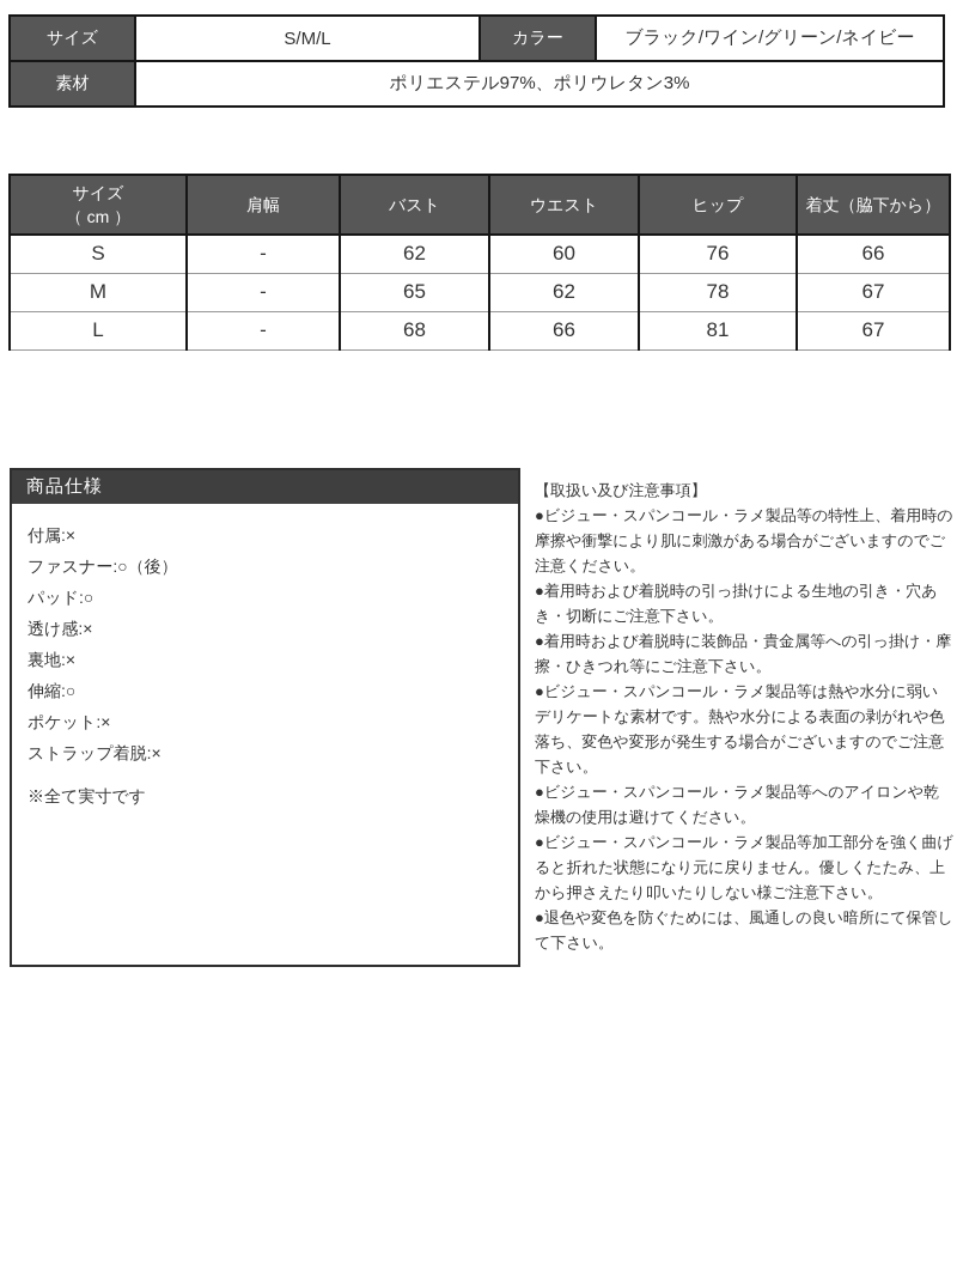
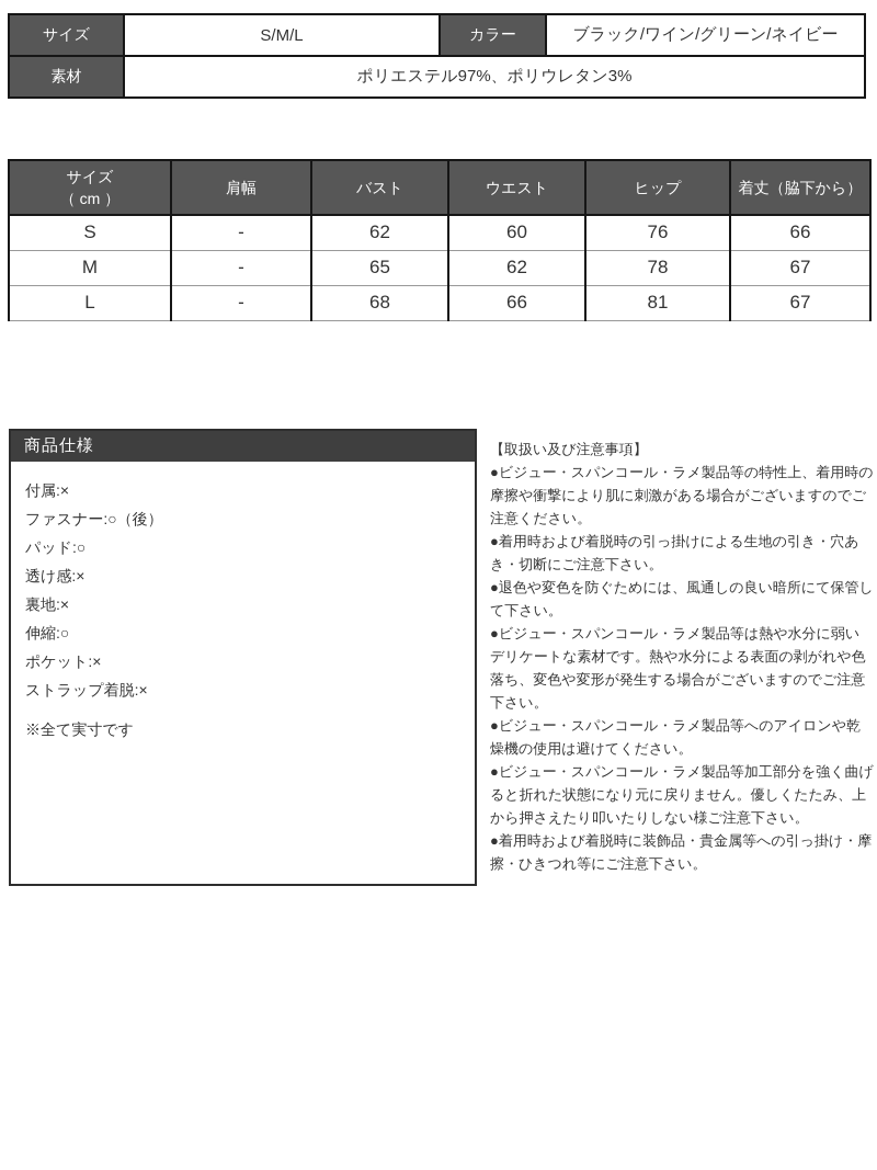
  サイズ	S/M/L	カラー	ブラック/ワイン/グリーン/ネイビー
  素材	ポリエステル97%、ポリウレタン3%
  サイズ （ cm ）	肩幅	バスト	ウエスト	ヒップ	着丈（脇下から）
  S	-	62	60	76	66
  M	-	65	62	78	67
  L	-	68	66	81	67
  商品仕様
  付属:×
  ファスナー:○（後）
  パッド:○
  透け感:×
  裏地:×
  伸縮:○
  ポケット:×
  ストラップ着脱:×
  ※全て実寸です
  【取扱い及び注意事項】
  ●ビジュー・スパンコール・ラメ製品等の特性上、着用時の摩擦や衝撃により肌に刺激がある場合がございますのでご注意ください。
  ●着用時および着脱時の引っ掛けによる生地の引き・穴あき・切断にご注意下さい。
- ●着用時および着脱時に装飾品・貴金属等への引っ掛け・摩擦・ひきつれ等にご注意下さい。
+ ●退色や変色を防ぐためには、風通しの良い暗所にて保管して下さい。
  ●ビジュー・スパンコール・ラメ製品等は熱や水分に弱いデリケートな素材です。熱や水分による表面の剥がれや色落ち、変色や変形が発生する場合がございますのでご注意下さい。
  ●ビジュー・スパンコール・ラメ製品等へのアイロンや乾燥機の使用は避けてください。
  ●ビジュー・スパンコール・ラメ製品等加工部分を強く曲げると折れた状態になり元に戻りません。優しくたたみ、上から押さえたり叩いたりしない様ご注意下さい。
- ●退色や変色を防ぐためには、風通しの良い暗所にて保管して下さい。
+ ●着用時および着脱時に装飾品・貴金属等への引っ掛け・摩擦・ひきつれ等にご注意下さい。
